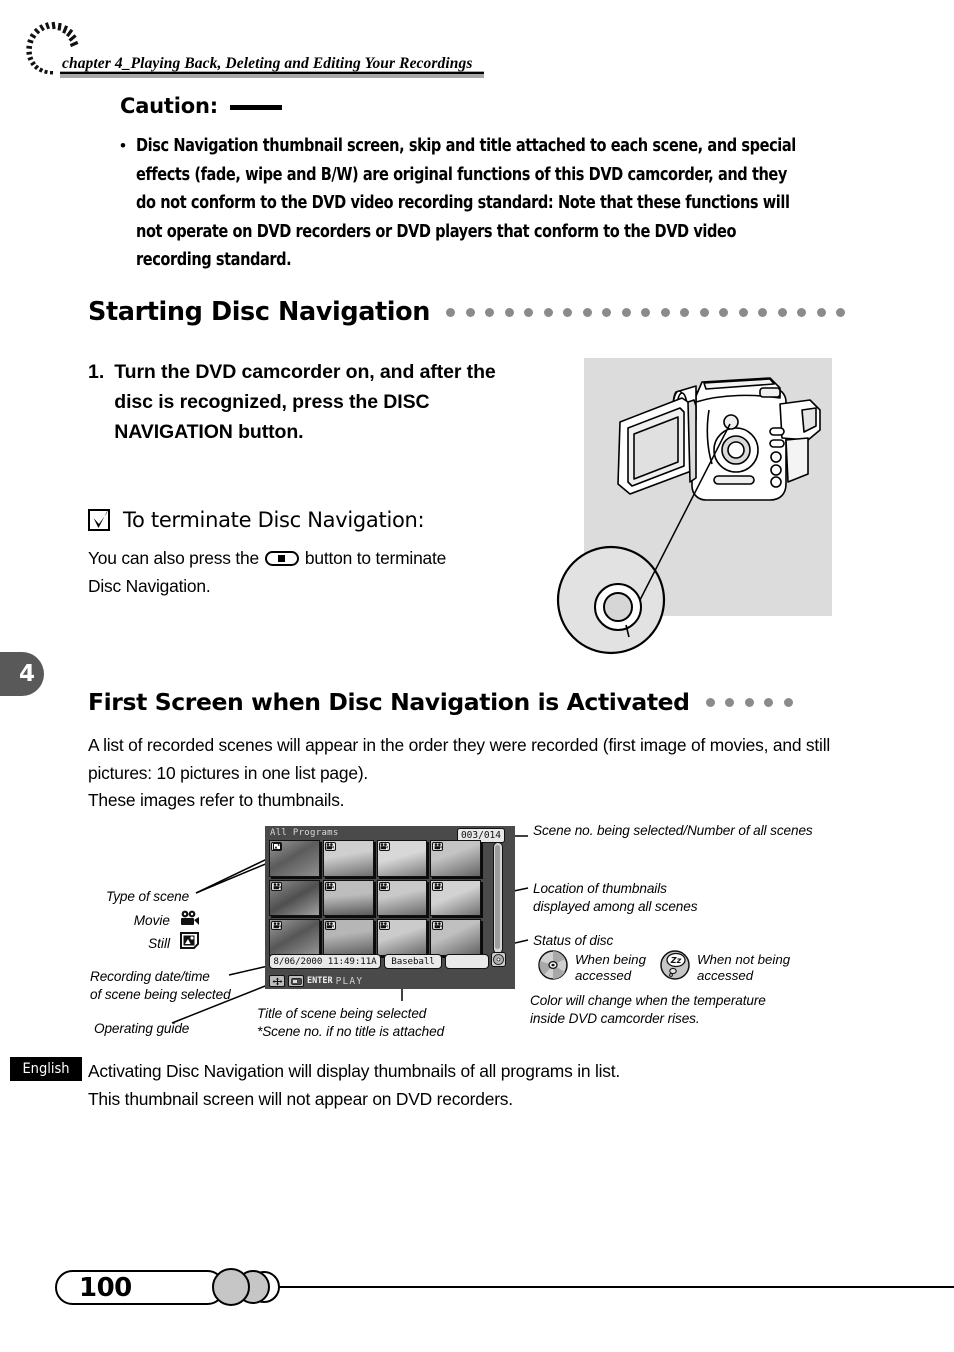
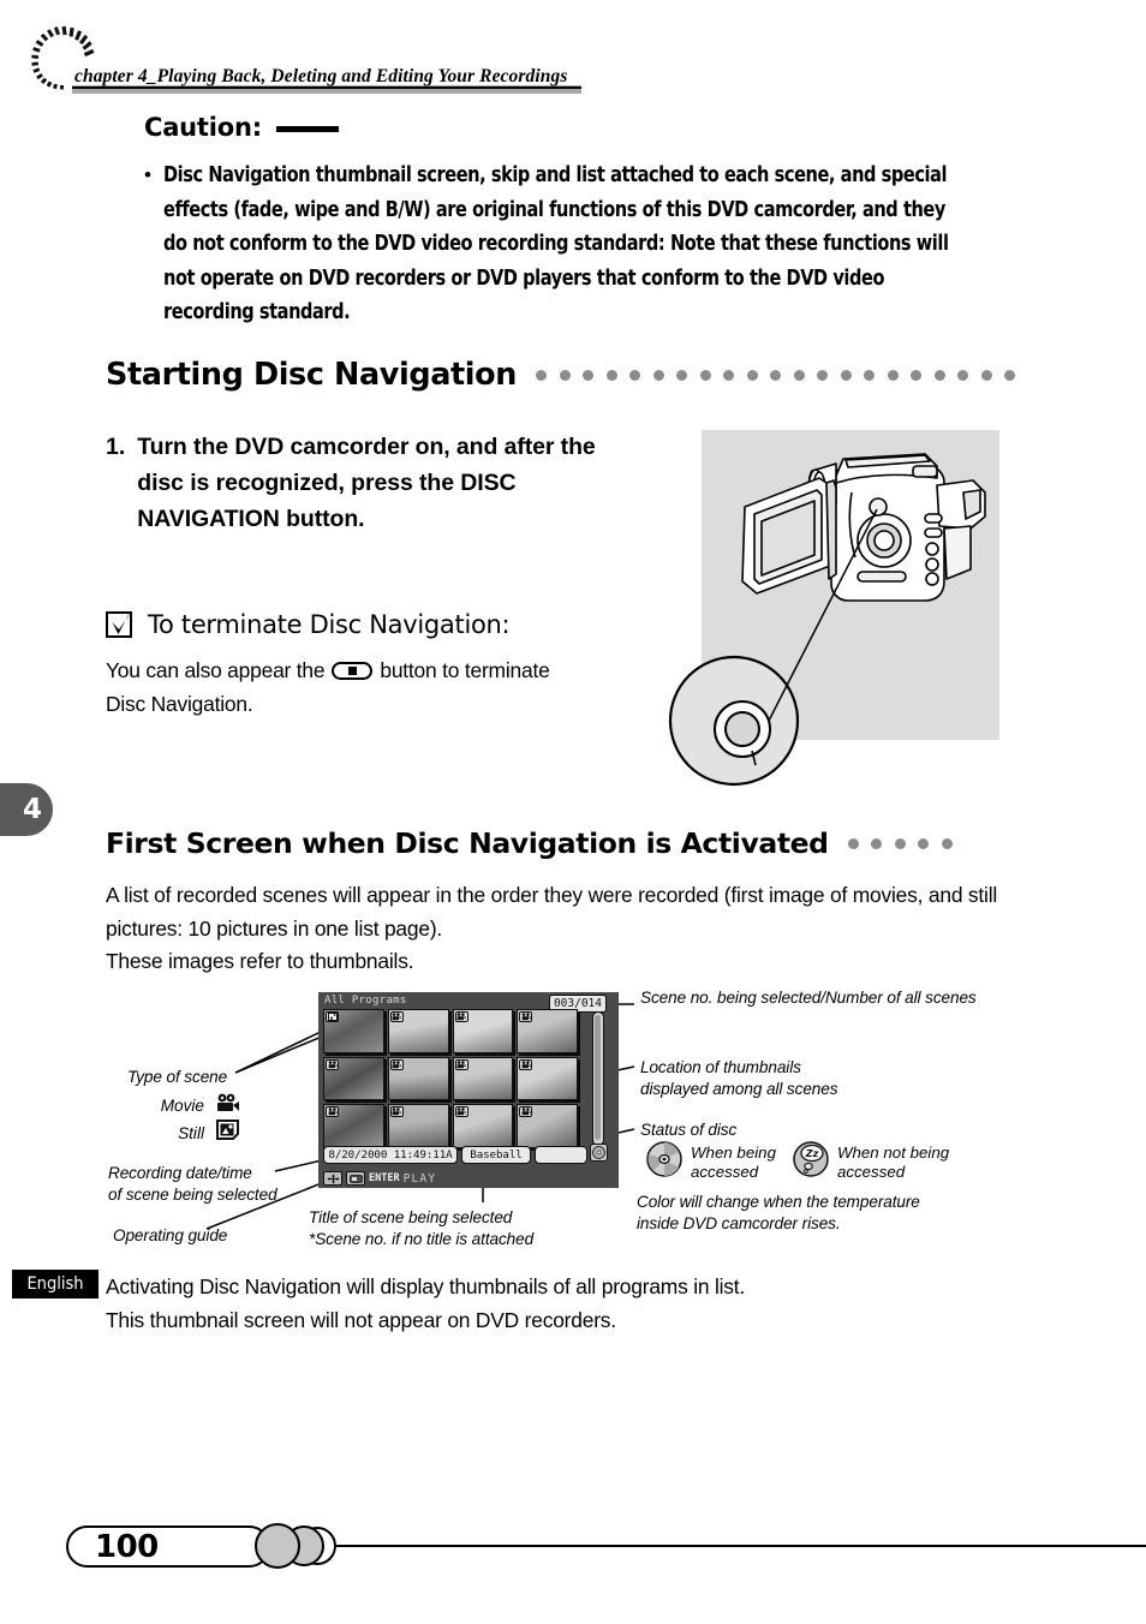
  chapter 4_Playing Back, Deleting and Editing Your Recordings
  Caution:
  •
- Disc Navigation thumbnail screen, skip and title attached to each scene, and special effects (fade, wipe and B/W) are original functions of this DVD camcorder, and they do not conform to the DVD video recording standard: Note that these functions will not operate on DVD recorders or DVD players that conform to the DVD video recording standard.
+ Disc Navigation thumbnail screen, skip and list attached to each scene, and special effects (fade, wipe and B/W) are original functions of this DVD camcorder, and they do not conform to the DVD video recording standard: Note that these functions will not operate on DVD recorders or DVD players that conform to the DVD video recording standard.
  Starting Disc Navigation
  1.
  Turn the DVD camcorder on, and after the disc is recognized, press the DISC NAVIGATION button.
  To terminate Disc Navigation:
- You can also press the
+ You can also appear the
  button to terminate
  Disc Navigation.
  4
  First Screen when Disc Navigation is Activated
  A list of recorded scenes will appear in the order they were recorded (first image of movies, and still pictures: 10 pictures in one list page).
  These images refer to thumbnails.
  All Programs
  003/014
- 8/06/2000 11:49:11A
+ 8/20/2000 11:49:11A
  Baseball
  ENTER
  PLAY
  Type of scene
  Movie
  Still
  Recording date/time
  of scene being selected
  Operating guide
  Title of scene being selected
  *Scene no. if no title is attached
  Scene no. being selected/Number of all scenes
  Location of thumbnails
  displayed among all scenes
  Status of disc
  When being
  accessed
  Zz
  When not being
  accessed
  Color will change when the temperature
  inside DVD camcorder rises.
  English
  Activating Disc Navigation will display thumbnails of all programs in list.
  This thumbnail screen will not appear on DVD recorders.
  100
